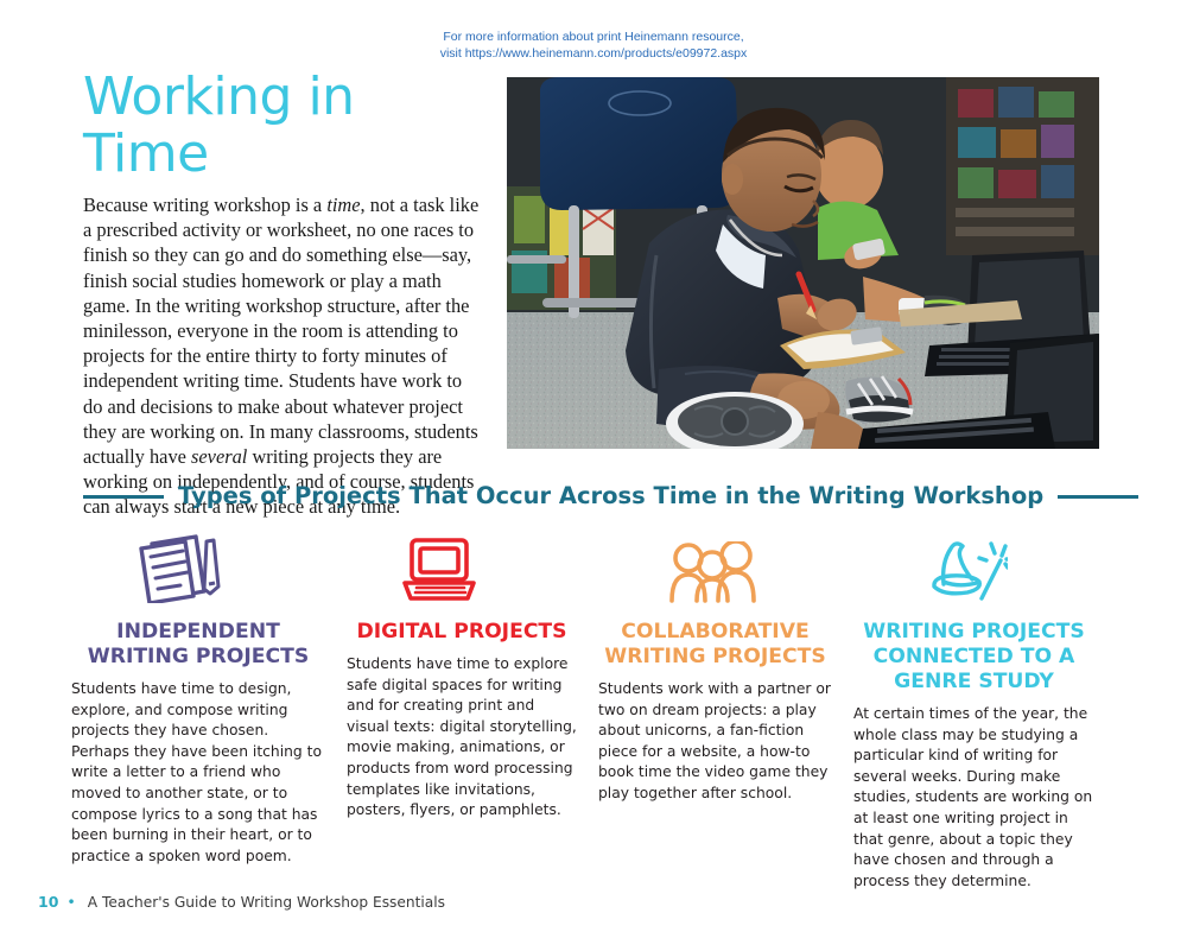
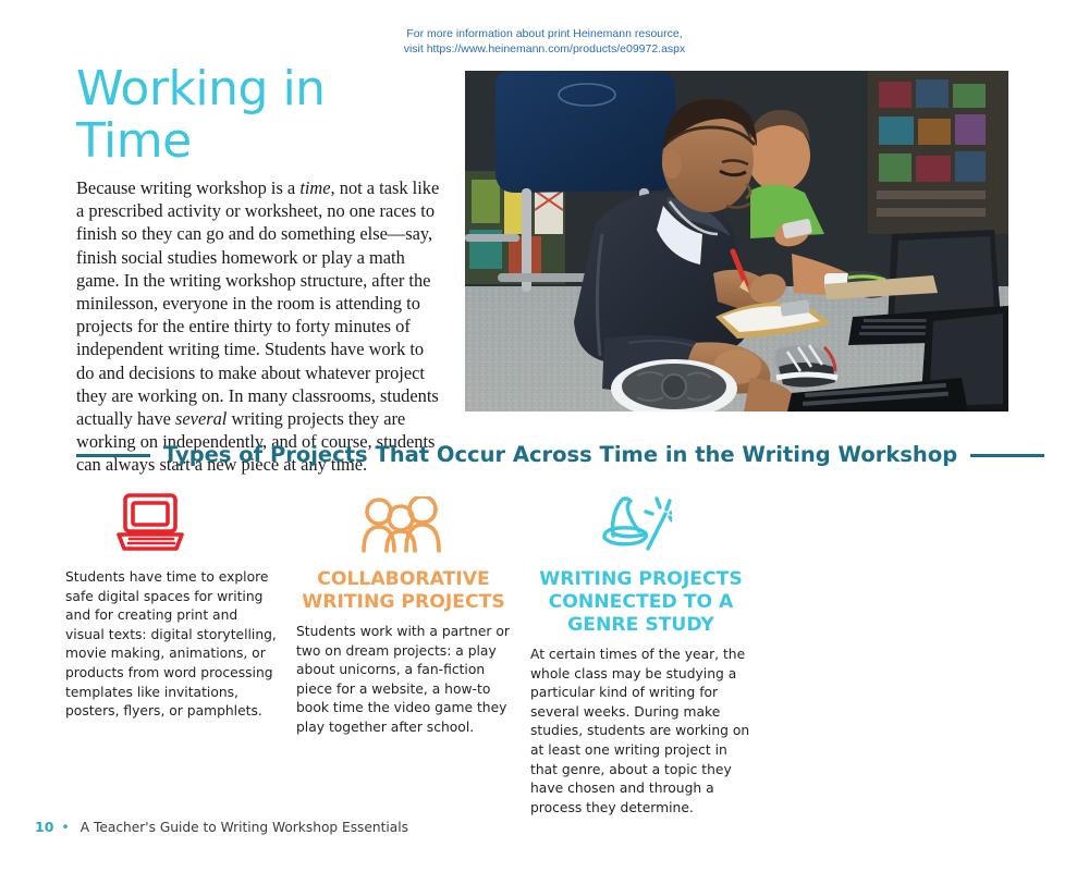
  For more information about print Heinemann resource,
  visit https://www.heinemann.com/products/e09972.aspx
  Working in Time
  Because writing workshop is a time, not a task like a prescribed activity or worksheet, no one races to finish so they can go and do something else—say, finish social studies homework or play a math game. In the writing workshop structure, after the minilesson, everyone in the room is attending to projects for the entire thirty to forty minutes of independent writing time. Students have work to do and decisions to make about whatever project they are working on. In many classrooms, students actually have several writing projects they are working on independently, and of course, students can always start a new piece at any time.
  Types of Projects That Occur Across Time in the Writing Workshop
- INDEPENDENT WRITING PROJECTS
- Students have time to design, explore, and compose writing projects they have chosen. Perhaps they have been itching to write a letter to a friend who moved to another state, or to compose lyrics to a song that has been burning in their heart, or to practice a spoken word poem.
- DIGITAL PROJECTS
  Students have time to explore safe digital spaces for writing and for creating print and visual texts: digital storytelling, movie making, animations, or products from word processing templates like invitations, posters, flyers, or pamphlets.
  COLLABORATIVE WRITING PROJECTS
  Students work with a partner or two on dream projects: a play about unicorns, a fan-fiction piece for a website, a how-to book time the video game they play together after school.
  WRITING PROJECTS CONNECTED TO A GENRE STUDY
  At certain times of the year, the whole class may be studying a particular kind of writing for several weeks. During make studies, students are working on at least one writing project in that genre, about a topic they have chosen and through a process they determine.
  10
  •
  A Teacher's Guide to Writing Workshop Essentials
